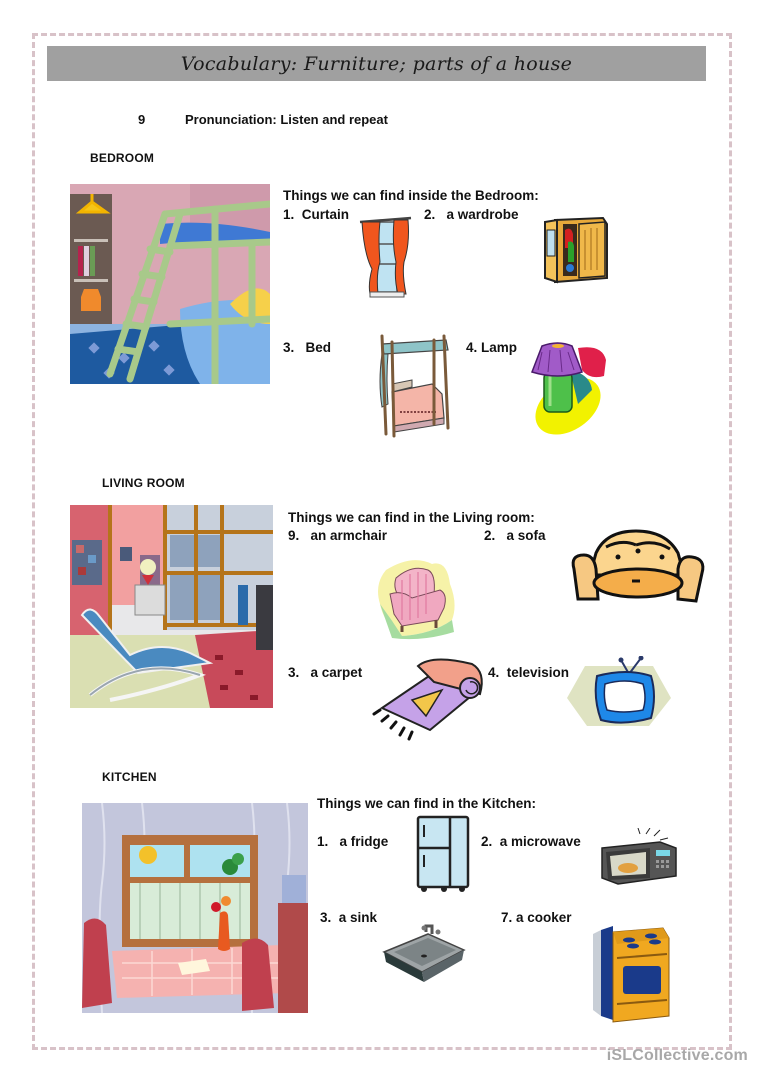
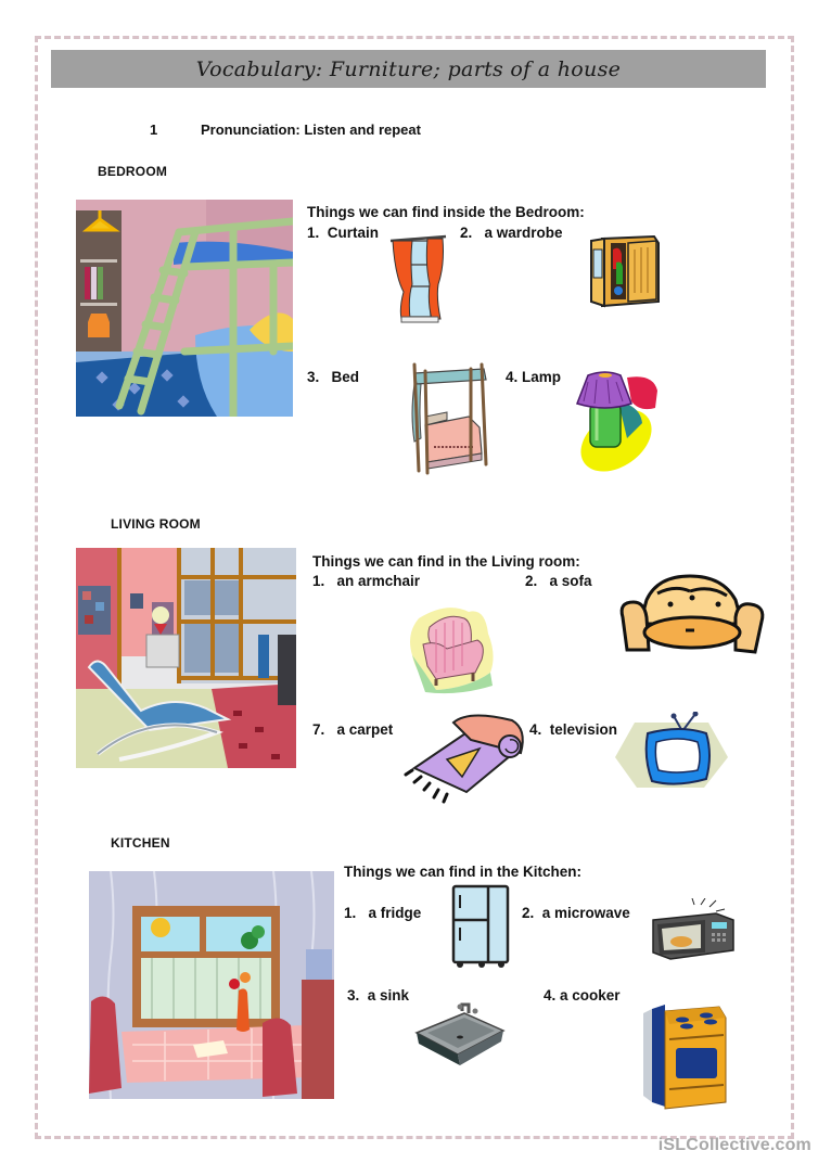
  Vocabulary: Furniture; parts of a house
- 9
+ 1
  Pronunciation: Listen and repeat
  BEDROOM
  Things we can find inside the Bedroom:
  1. Curtain
  2. a wardrobe
  3. Bed
  4. Lamp
  LIVING ROOM
  Things we can find in the Living room:
- 9. an armchair
+ 1. an armchair
  2. a sofa
- 3. a carpet
+ 7. a carpet
  4. television
  KITCHEN
  Things we can find in the Kitchen:
  1. a fridge
  2. a microwave
  3. a sink
- 7. a cooker
+ 4. a cooker
  iSLCollective.com
